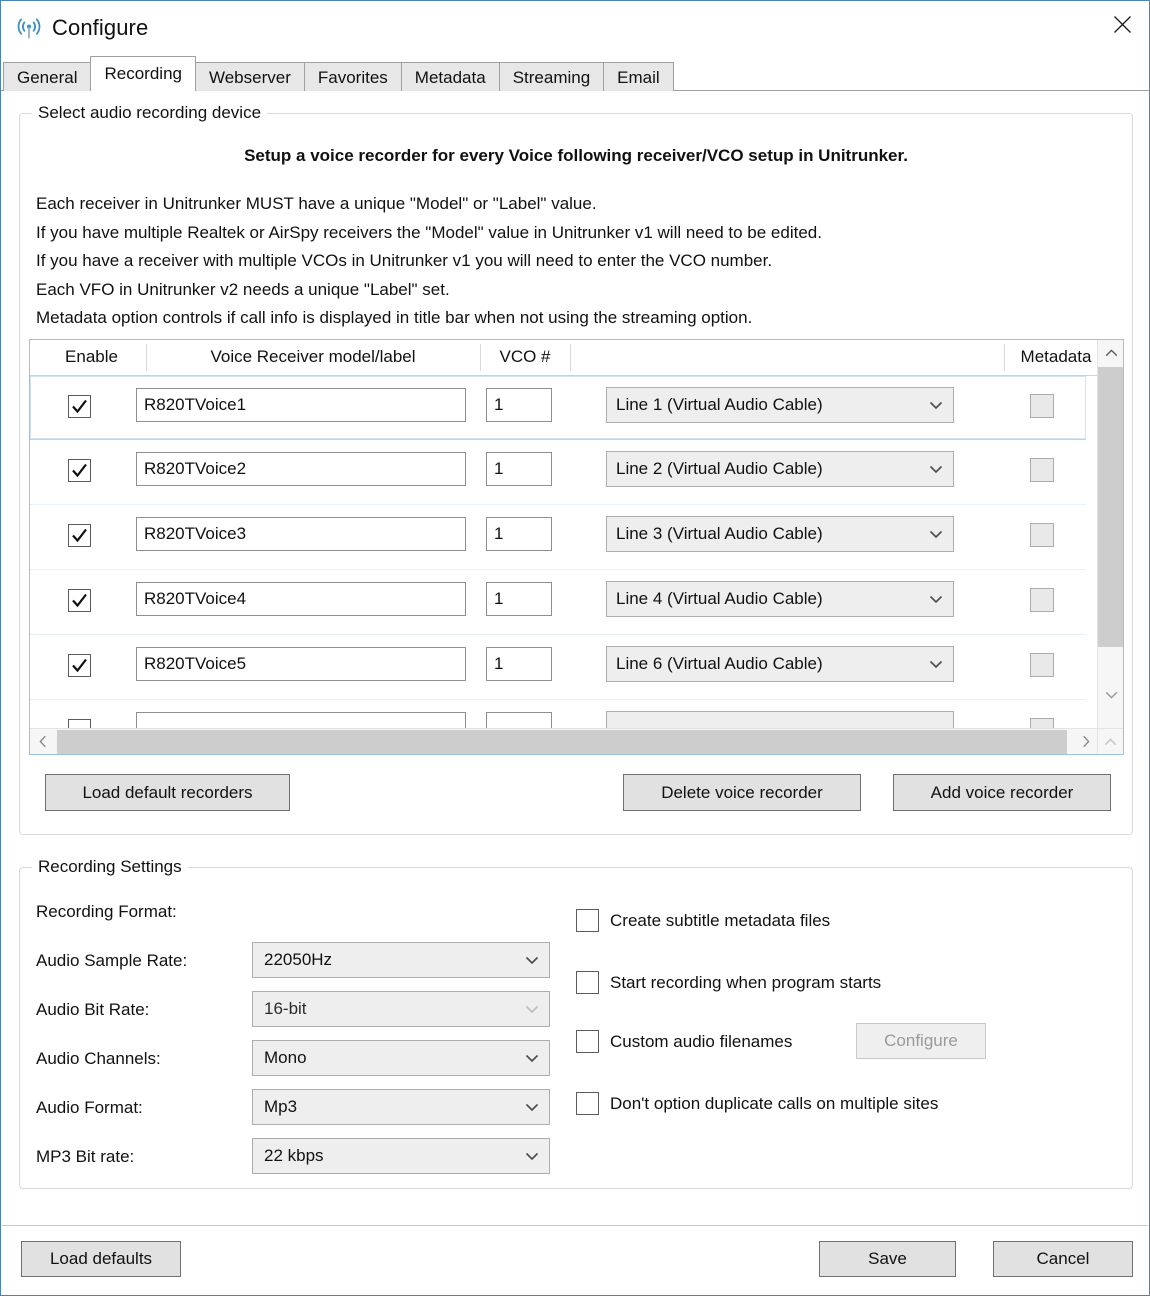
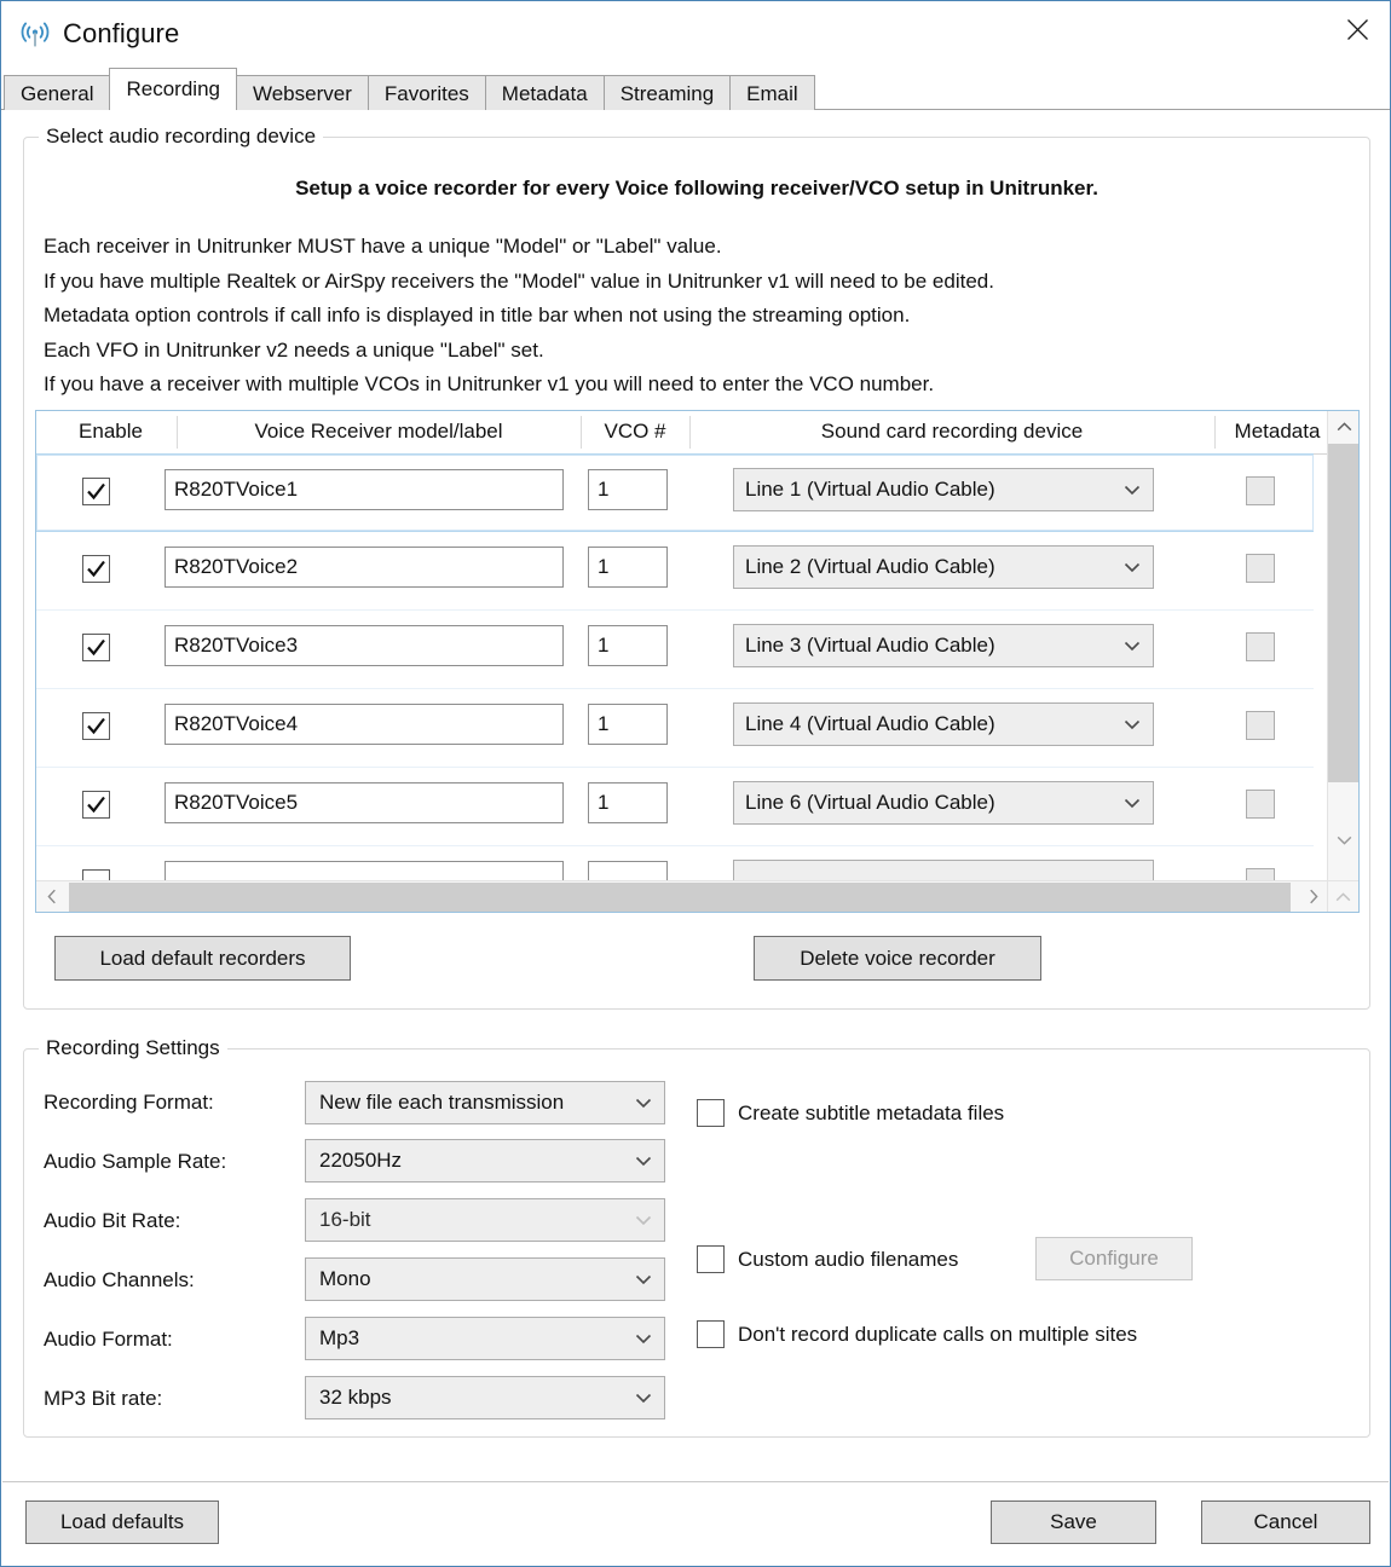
  Configure
  General
  Recording
  Webserver
  Favorites
  Metadata
  Streaming
  Email
  Select audio recording device
  Setup a voice recorder for every Voice following receiver/VCO setup in Unitrunker.
  Each receiver in Unitrunker MUST have a unique "Model" or "Label" value.
  If you have multiple Realtek or AirSpy receivers the "Model" value in Unitrunker v1 will need to be edited.
- If you have a receiver with multiple VCOs in Unitrunker v1 you will need to enter the VCO number.
+ Metadata option controls if call info is displayed in title bar when not using the streaming option.
  Each VFO in Unitrunker v2 needs a unique "Label" set.
- Metadata option controls if call info is displayed in title bar when not using the streaming option.
+ If you have a receiver with multiple VCOs in Unitrunker v1 you will need to enter the VCO number.
  Enable
  Voice Receiver model/label
  VCO #
+ Sound card recording device
  Metadata
  R820TVoice1
  1
  Line 1 (Virtual Audio Cable)
  R820TVoice2
  1
  Line 2 (Virtual Audio Cable)
  R820TVoice3
  1
  Line 3 (Virtual Audio Cable)
  R820TVoice4
  1
  Line 4 (Virtual Audio Cable)
  R820TVoice5
  1
  Line 6 (Virtual Audio Cable)
  Load default recorders
  Delete voice recorder
- Add voice recorder
  Recording Settings
  Recording Format:
+ New file each transmission
  Audio Sample Rate:
  22050Hz
  Audio Bit Rate:
  16-bit
  Audio Channels:
  Mono
  Audio Format:
  Mp3
  MP3 Bit rate:
- 22 kbps
+ 32 kbps
  Create subtitle metadata files
- Start recording when program starts
  Custom audio filenames
- Don't option duplicate calls on multiple sites
+ Don't record duplicate calls on multiple sites
  Configure
  Load defaults
  Save
  Cancel
